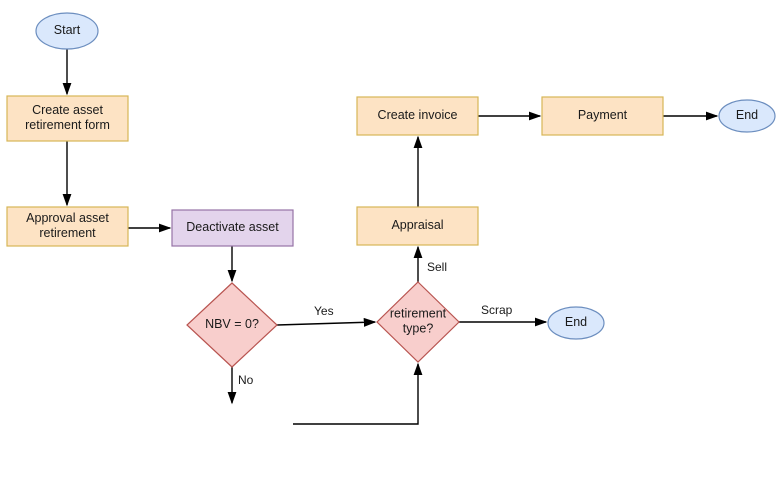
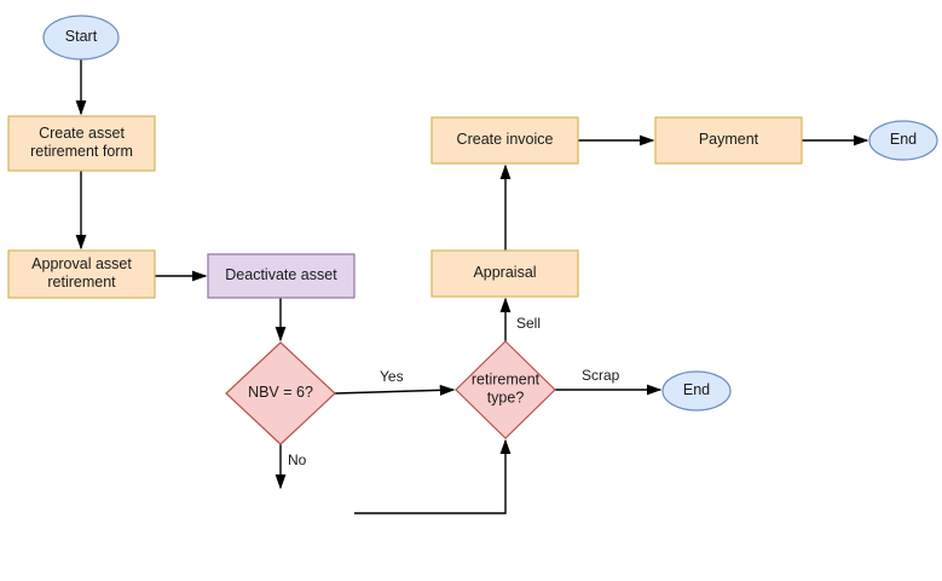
  Start
  Create asset retirement form
  Approval asset retirement
  Deactivate asset
- NBV = 0?
+ NBV = 6?
  retirement type?
  Appraisal
  Create invoice
  Payment
  End
  End
  Yes
  No
  Sell
  Scrap
